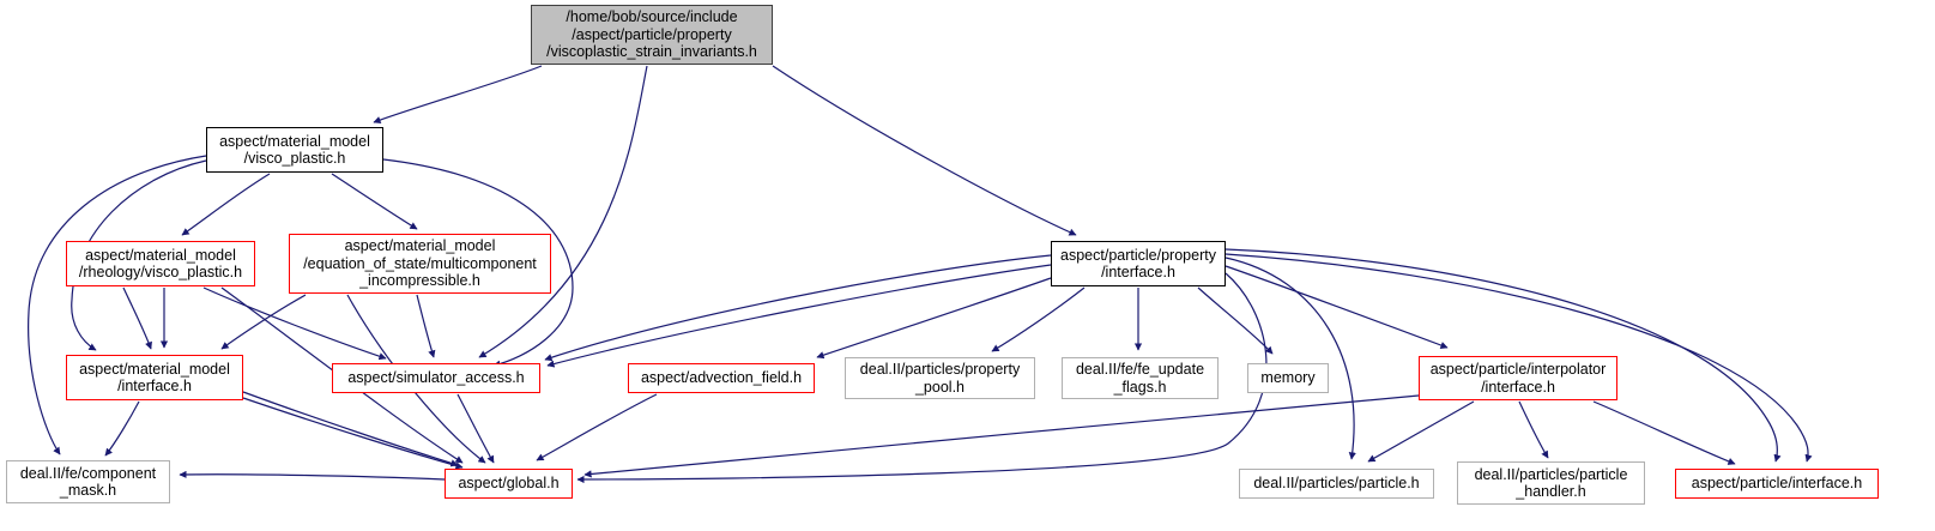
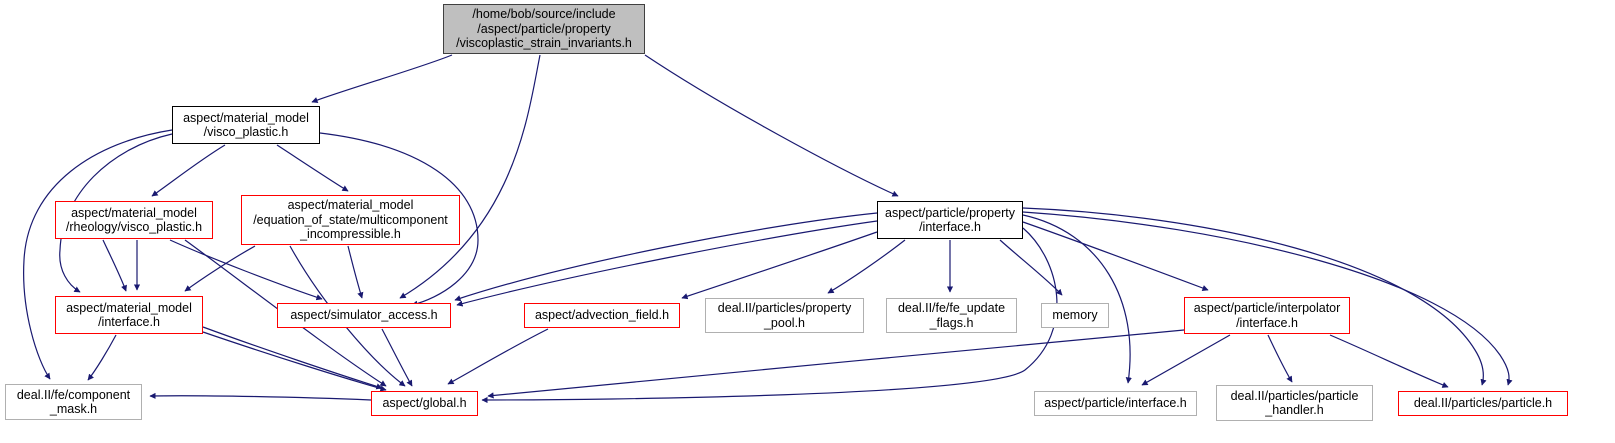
  /home/bob/source/include
  /aspect/particle/property
  /viscoplastic_strain_invariants.h
  aspect/material_model
  /visco_plastic.h
  aspect/material_model
  /rheology/visco_plastic.h
  aspect/material_model
  /equation_of_state/multicomponent
  _incompressible.h
  aspect/particle/property
  /interface.h
  aspect/material_model
  /interface.h
  aspect/simulator_access.h
  aspect/advection_field.h
  deal.II/particles/property
  _pool.h
  deal.II/fe/fe_update
  _flags.h
  memory
  aspect/particle/interpolator
  /interface.h
  deal.II/fe/component
  _mask.h
  aspect/global.h
- deal.II/particles/particle.h
+ aspect/particle/interface.h
  deal.II/particles/particle
  _handler.h
- aspect/particle/interface.h
+ deal.II/particles/particle.h
